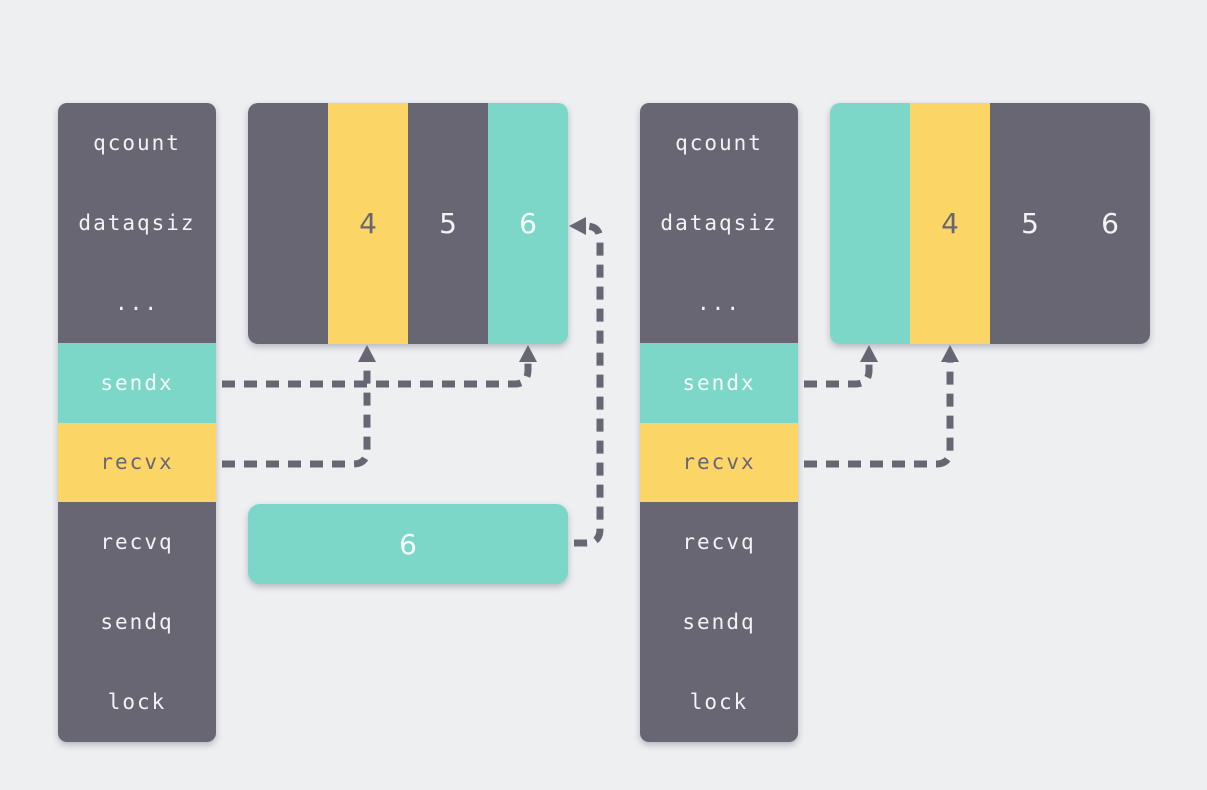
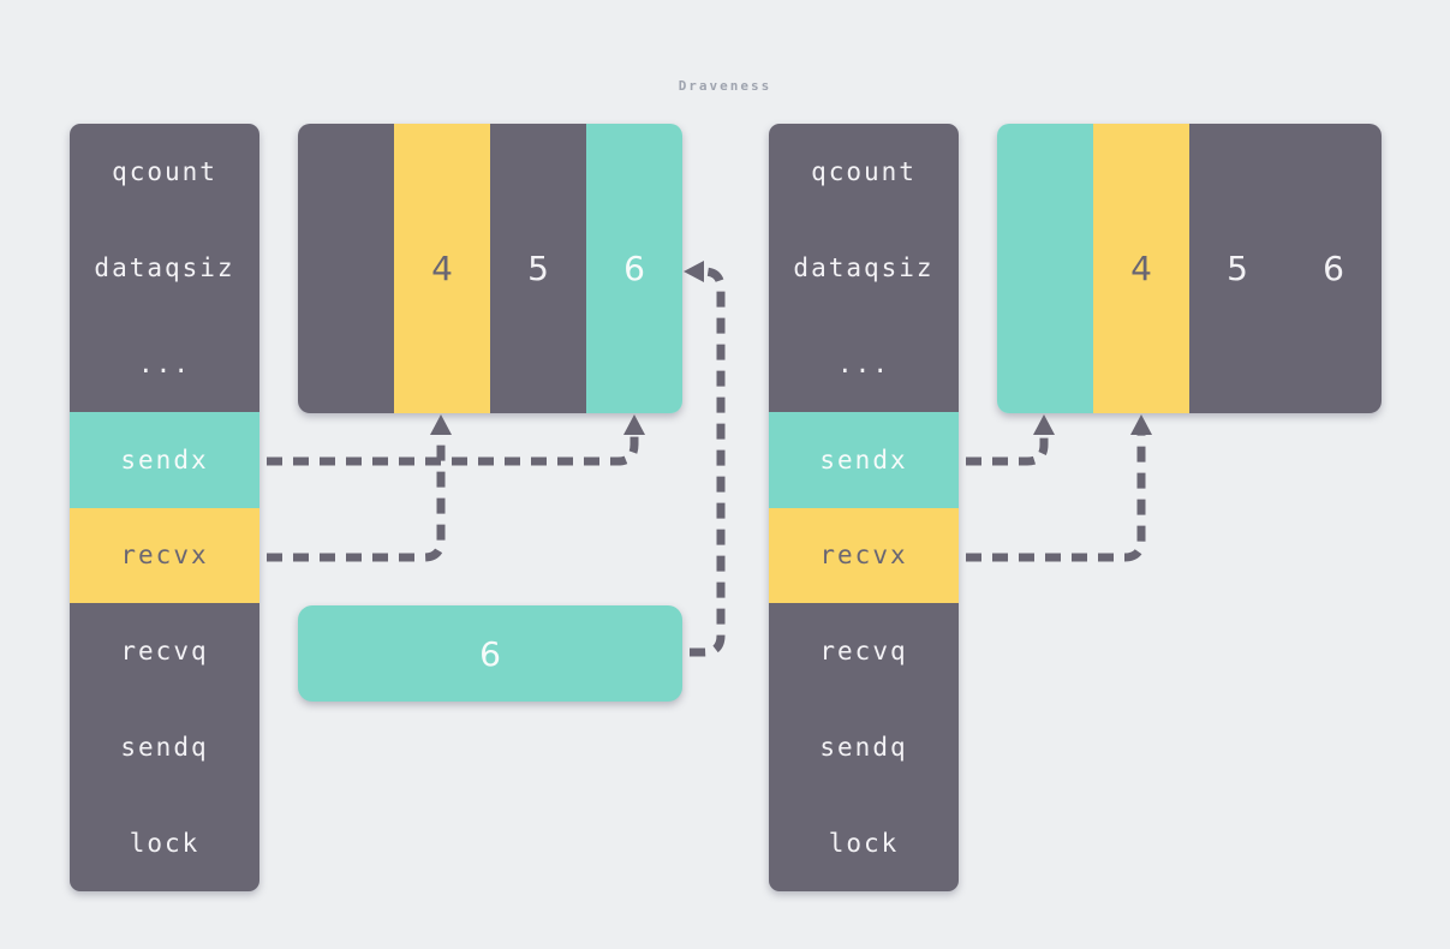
+ Draveness
  qcount
  dataqsiz
  ...
  sendx
  recvx
  recvq
  sendq
  lock
  4
  5
  6
  6
  qcount
  dataqsiz
  ...
  sendx
  recvx
  recvq
  sendq
  lock
  4
  5
  6
